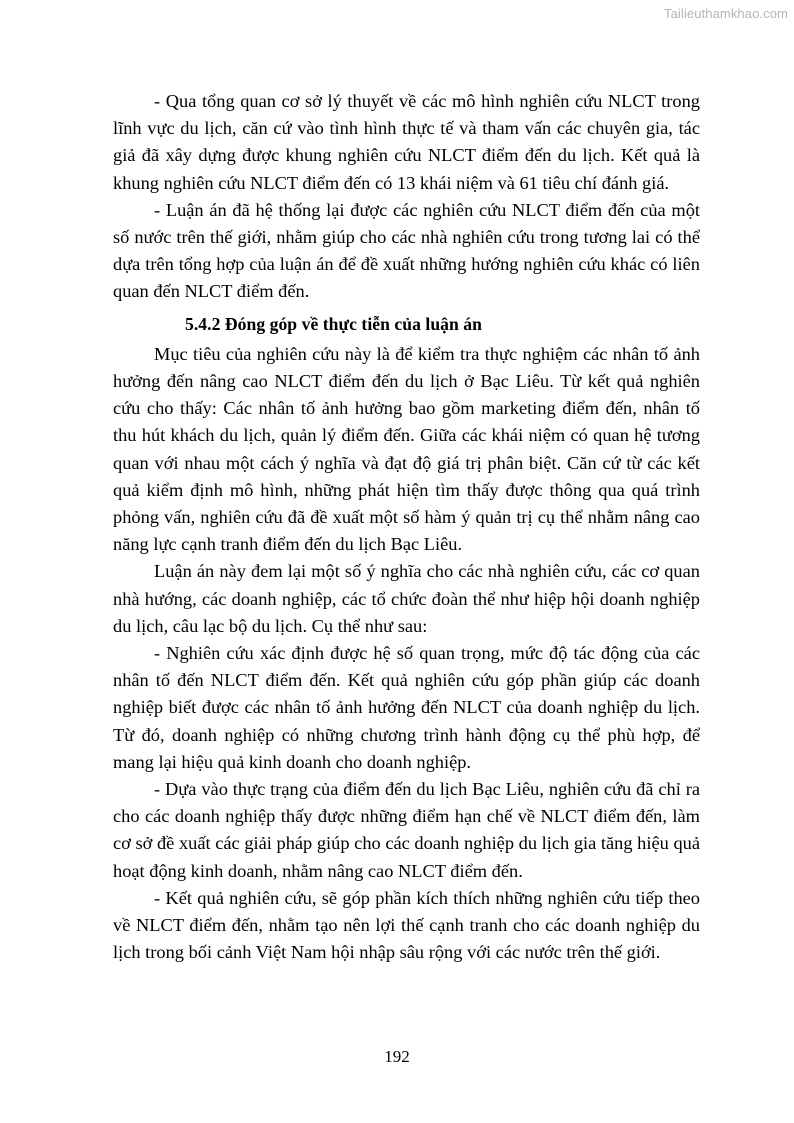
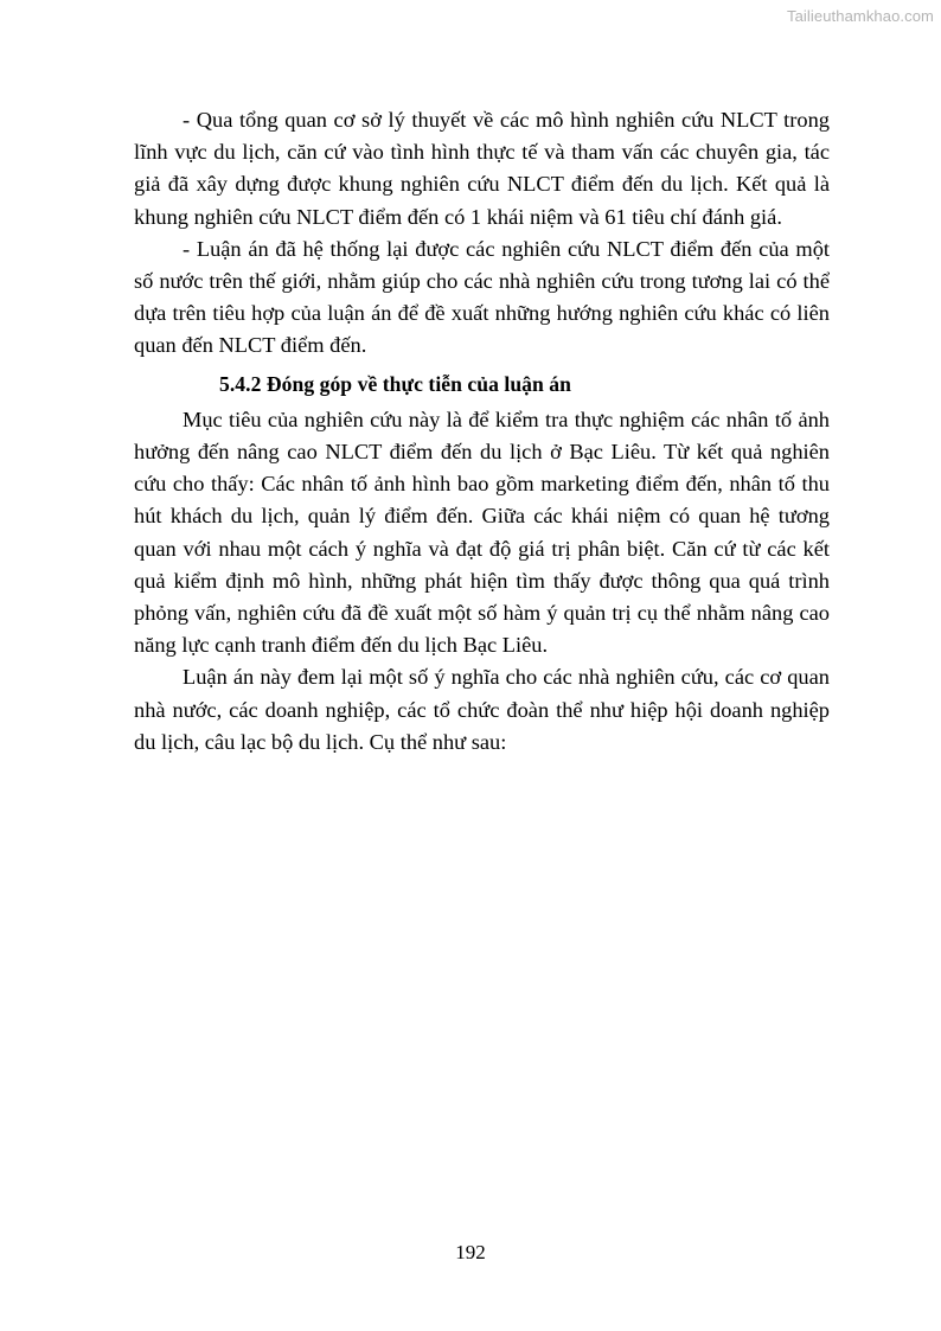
  Tailieuthamkhao.com
- - Qua tổng quan cơ sở lý thuyết về các mô hình nghiên cứu NLCT trong lĩnh vực du lịch, căn cứ vào tình hình thực tế và tham vấn các chuyên gia, tác giả đã xây dựng được khung nghiên cứu NLCT điểm đến du lịch. Kết quả là khung nghiên cứu NLCT điểm đến có 13 khái niệm và 61 tiêu chí đánh giá.
+ - Qua tổng quan cơ sở lý thuyết về các mô hình nghiên cứu NLCT trong lĩnh vực du lịch, căn cứ vào tình hình thực tế và tham vấn các chuyên gia, tác giả đã xây dựng được khung nghiên cứu NLCT điểm đến du lịch. Kết quả là khung nghiên cứu NLCT điểm đến có 1 khái niệm và 61 tiêu chí đánh giá.
- - Luận án đã hệ thống lại được các nghiên cứu NLCT điểm đến của một số nước trên thế giới, nhằm giúp cho các nhà nghiên cứu trong tương lai có thể dựa trên tổng hợp của luận án để đề xuất những hướng nghiên cứu khác có liên quan đến NLCT điểm đến.
+ - Luận án đã hệ thống lại được các nghiên cứu NLCT điểm đến của một số nước trên thế giới, nhằm giúp cho các nhà nghiên cứu trong tương lai có thể dựa trên tiêu hợp của luận án để đề xuất những hướng nghiên cứu khác có liên quan đến NLCT điểm đến.
  5.4.2 Đóng góp về thực tiễn của luận án
- Mục tiêu của nghiên cứu này là để kiểm tra thực nghiệm các nhân tố ảnh hưởng đến nâng cao NLCT điểm đến du lịch ở Bạc Liêu. Từ kết quả nghiên cứu cho thấy: Các nhân tố ảnh hưởng bao gồm marketing điểm đến, nhân tố thu hút khách du lịch, quản lý điểm đến. Giữa các khái niệm có quan hệ tương quan với nhau một cách ý nghĩa và đạt độ giá trị phân biệt. Căn cứ từ các kết quả kiểm định mô hình, những phát hiện tìm thấy được thông qua quá trình phỏng vấn, nghiên cứu đã đề xuất một số hàm ý quản trị cụ thể nhằm nâng cao năng lực cạnh tranh điểm đến du lịch Bạc Liêu.
+ Mục tiêu của nghiên cứu này là để kiểm tra thực nghiệm các nhân tố ảnh hưởng đến nâng cao NLCT điểm đến du lịch ở Bạc Liêu. Từ kết quả nghiên cứu cho thấy: Các nhân tố ảnh hình bao gồm marketing điểm đến, nhân tố thu hút khách du lịch, quản lý điểm đến. Giữa các khái niệm có quan hệ tương quan với nhau một cách ý nghĩa và đạt độ giá trị phân biệt. Căn cứ từ các kết quả kiểm định mô hình, những phát hiện tìm thấy được thông qua quá trình phỏng vấn, nghiên cứu đã đề xuất một số hàm ý quản trị cụ thể nhằm nâng cao năng lực cạnh tranh điểm đến du lịch Bạc Liêu.
- Luận án này đem lại một số ý nghĩa cho các nhà nghiên cứu, các cơ quan nhà hướng, các doanh nghiệp, các tổ chức đoàn thể như hiệp hội doanh nghiệp du lịch, câu lạc bộ du lịch. Cụ thể như sau:
+ Luận án này đem lại một số ý nghĩa cho các nhà nghiên cứu, các cơ quan nhà nước, các doanh nghiệp, các tổ chức đoàn thể như hiệp hội doanh nghiệp du lịch, câu lạc bộ du lịch. Cụ thể như sau:
- - Nghiên cứu xác định được hệ số quan trọng, mức độ tác động của các nhân tố đến NLCT điểm đến. Kết quả nghiên cứu góp phần giúp các doanh nghiệp biết được các nhân tố ảnh hưởng đến NLCT của doanh nghiệp du lịch. Từ đó, doanh nghiệp có những chương trình hành động cụ thể phù hợp, để mang lại hiệu quả kinh doanh cho doanh nghiệp.
- - Dựa vào thực trạng của điểm đến du lịch Bạc Liêu, nghiên cứu đã chỉ ra cho các doanh nghiệp thấy được những điểm hạn chế về NLCT điểm đến, làm cơ sở đề xuất các giải pháp giúp cho các doanh nghiệp du lịch gia tăng hiệu quả hoạt động kinh doanh, nhằm nâng cao NLCT điểm đến.
- - Kết quả nghiên cứu, sẽ góp phần kích thích những nghiên cứu tiếp theo về NLCT điểm đến, nhằm tạo nên lợi thế cạnh tranh cho các doanh nghiệp du lịch trong bối cảnh Việt Nam hội nhập sâu rộng với các nước trên thế giới.
  192
